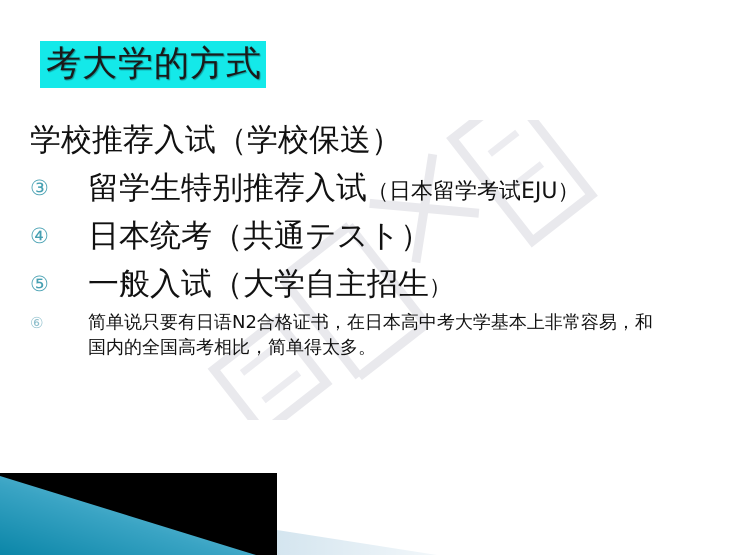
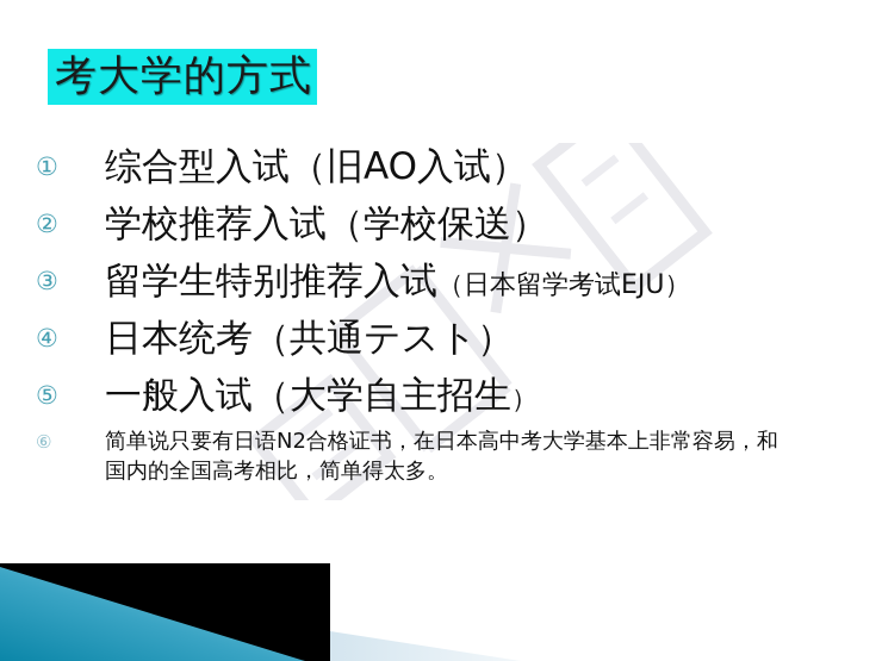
  考大学的方式
+ ①
+ 综合型入试（旧AO入试）
+ ②
  学校推荐入试（学校保送）
  ③
  留学生特别推荐入试（日本留学考试EJU）
  ④
  日本统考（共通テスト）
  ⑤
  一般入试（大学自主招生）
  ⑥
  简单说只要有日语N2合格证书，在日本高中考大学基本上非常容易，和国内的全国高考相比，简单得太多。
